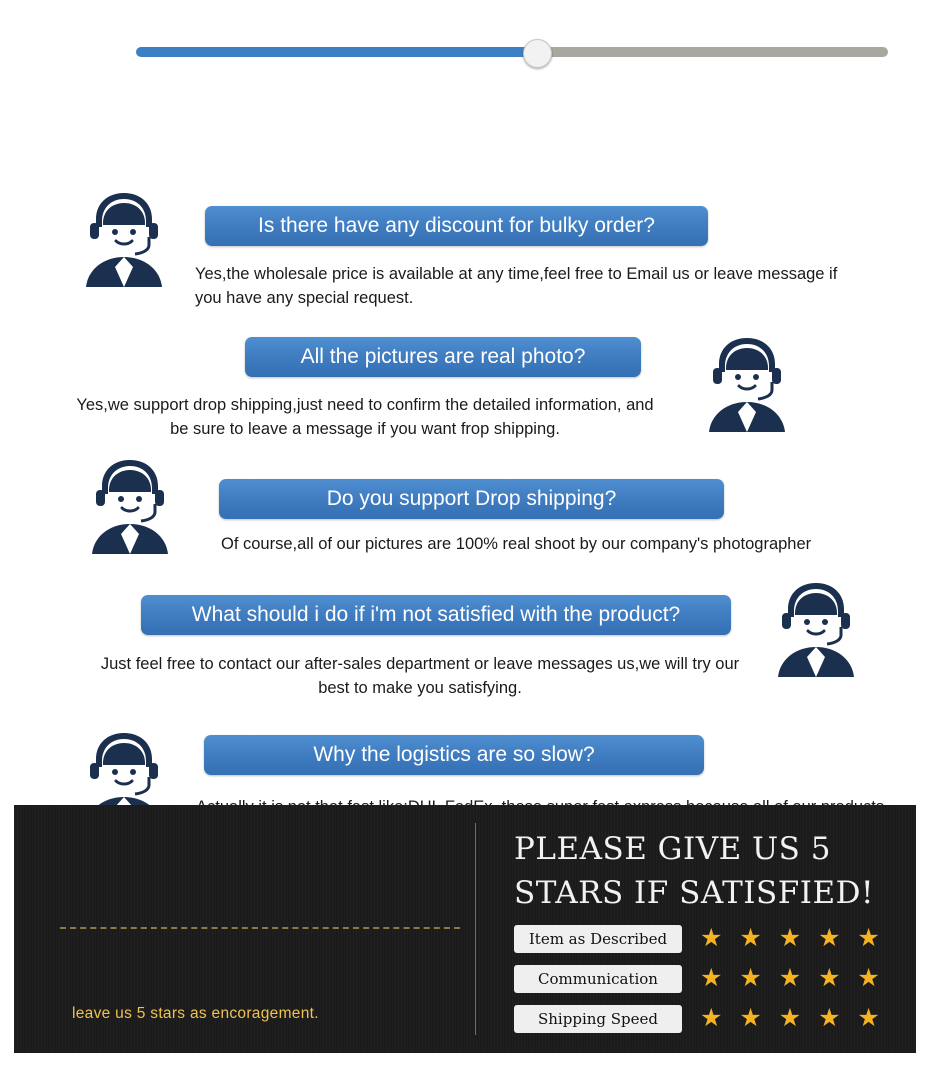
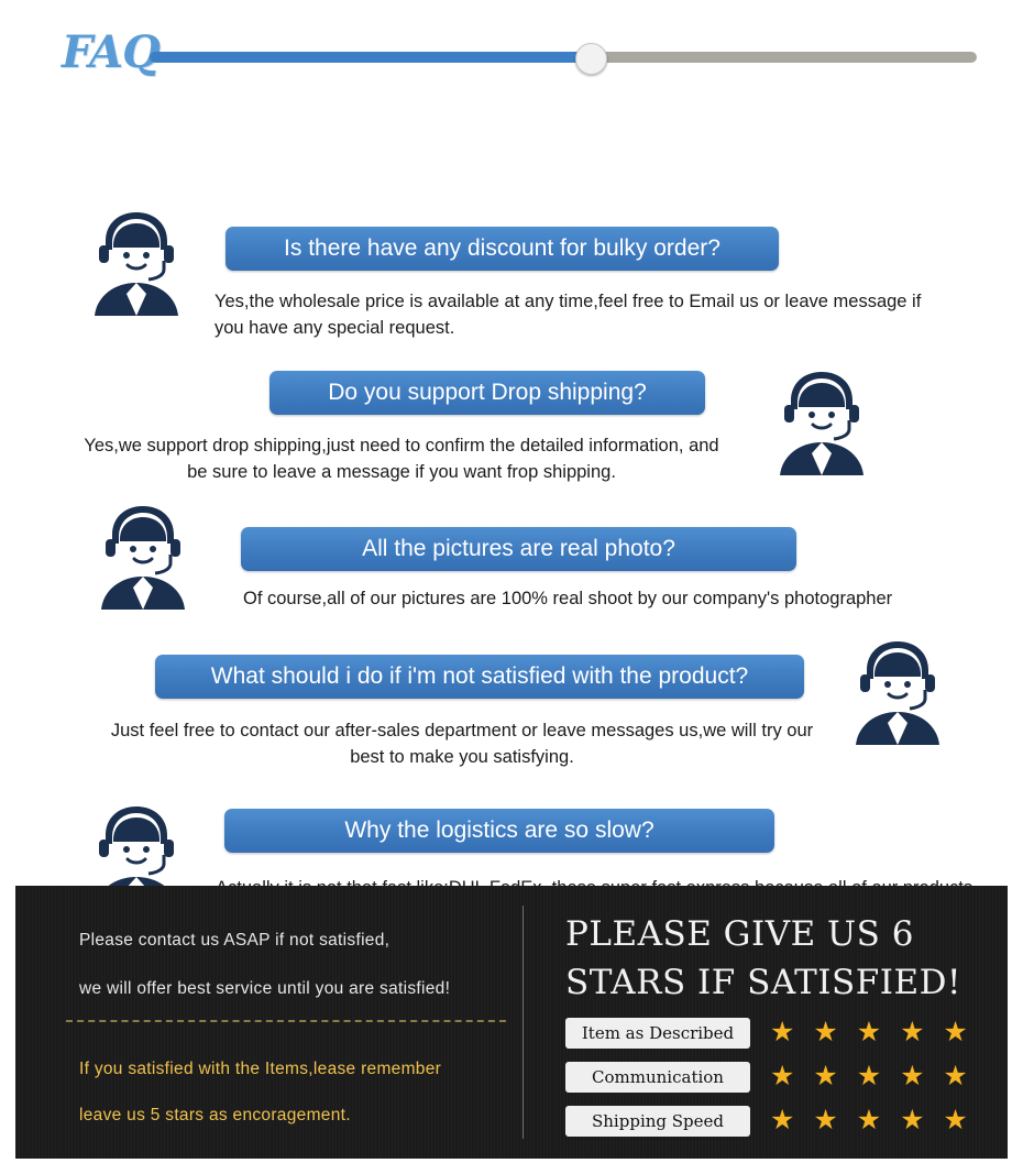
+ FAQ
  Is there have any discount for bulky order?
  Yes,the wholesale price is available at any time,feel free to Email us or leave message if you have any special request.
- All the pictures are real photo?
+ Do you support Drop shipping?
  Yes,we support drop shipping,just need to confirm the detailed information, and be sure to leave a message if you want frop shipping.
- Do you support Drop shipping?
+ All the pictures are real photo?
  Of course,all of our pictures are 100% real shoot by our company's photographer
  What should i do if i'm not satisfied with the product?
  Just feel free to contact our after-sales department or leave messages us,we will try our best to make you satisfying.
  Why the logistics are so slow?
+ Please contact us ASAP if not satisfied,
+ we will offer best service until you are satisfied!
+ If you satisfied with the Items,lease remember
  leave us 5 stars as encoragement.
- PLEASE GIVE US 5
+ PLEASE GIVE US 6
  STARS IF SATISFIED!
  Item as Described
  ★ ★ ★ ★ ★
  Communication
  ★ ★ ★ ★ ★
  Shipping Speed
  ★ ★ ★ ★ ★
